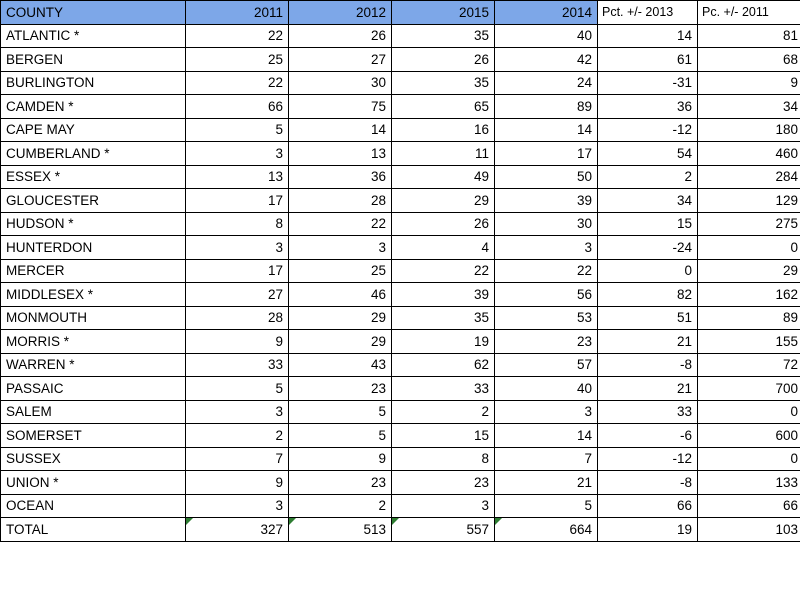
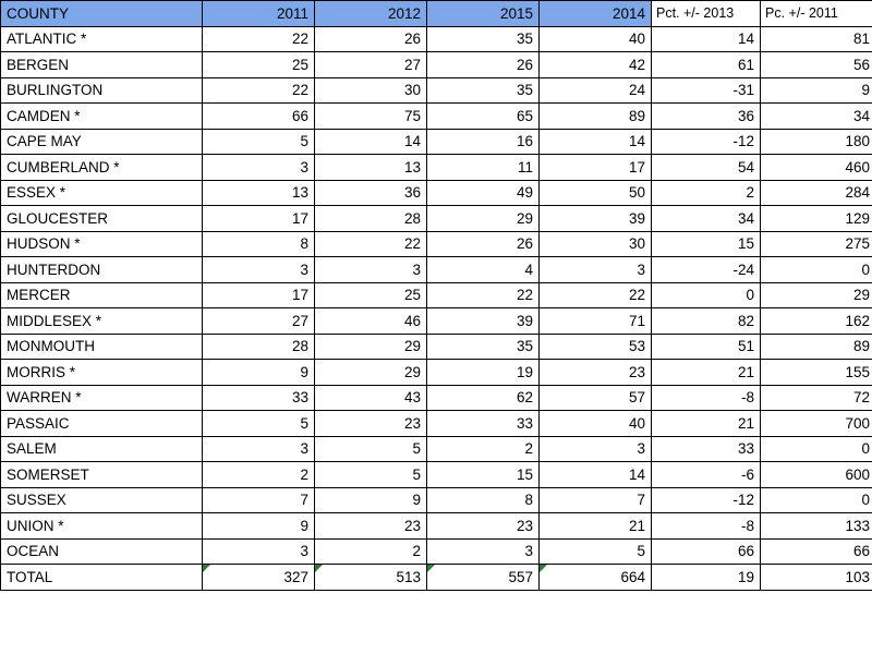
  COUNTY	2011	2012	2015	2014	Pct. +/- 2013	Pc. +/- 2011
  ATLANTIC *	22	26	35	40	14	81
- BERGEN	25	27	26	42	61	68
+ BERGEN	25	27	26	42	61	56
  BURLINGTON	22	30	35	24	-31	9
  CAMDEN *	66	75	65	89	36	34
  CAPE MAY	5	14	16	14	-12	180
  CUMBERLAND *	3	13	11	17	54	460
  ESSEX *	13	36	49	50	2	284
  GLOUCESTER	17	28	29	39	34	129
  HUDSON *	8	22	26	30	15	275
  HUNTERDON	3	3	4	3	-24	0
  MERCER	17	25	22	22	0	29
- MIDDLESEX *	27	46	39	56	82	162
+ MIDDLESEX *	27	46	39	71	82	162
  MONMOUTH	28	29	35	53	51	89
  MORRIS *	9	29	19	23	21	155
  WARREN *	33	43	62	57	-8	72
  PASSAIC	5	23	33	40	21	700
  SALEM	3	5	2	3	33	0
  SOMERSET	2	5	15	14	-6	600
  SUSSEX	7	9	8	7	-12	0
  UNION *	9	23	23	21	-8	133
  OCEAN	3	2	3	5	66	66
  TOTAL	327	513	557	664	19	103
